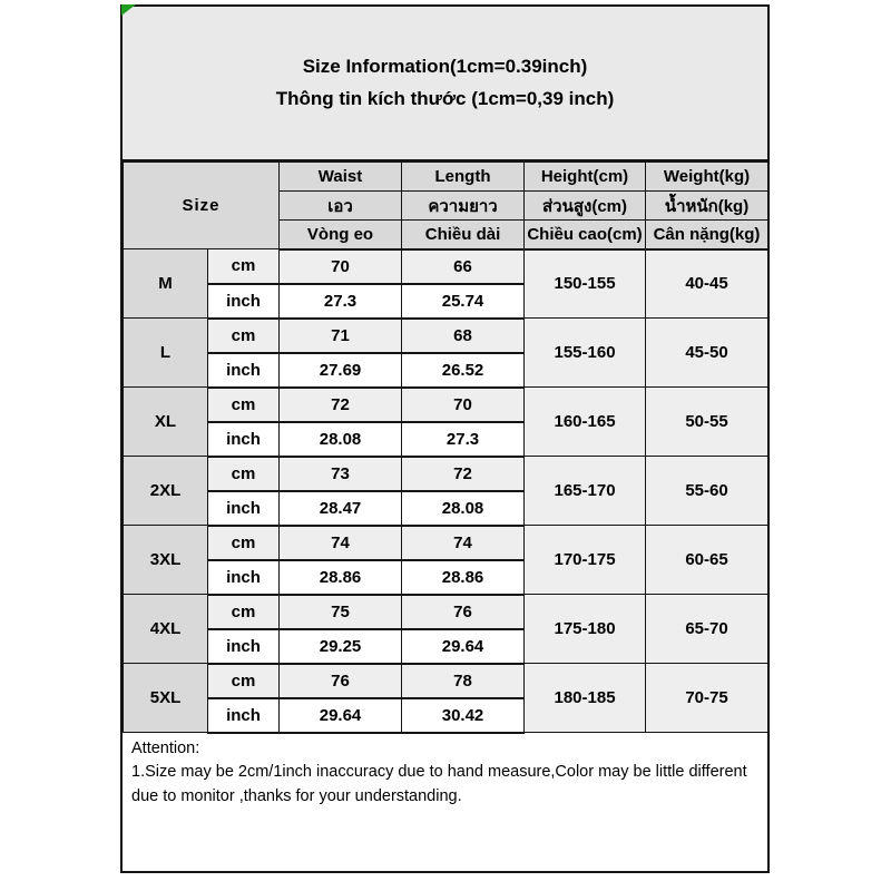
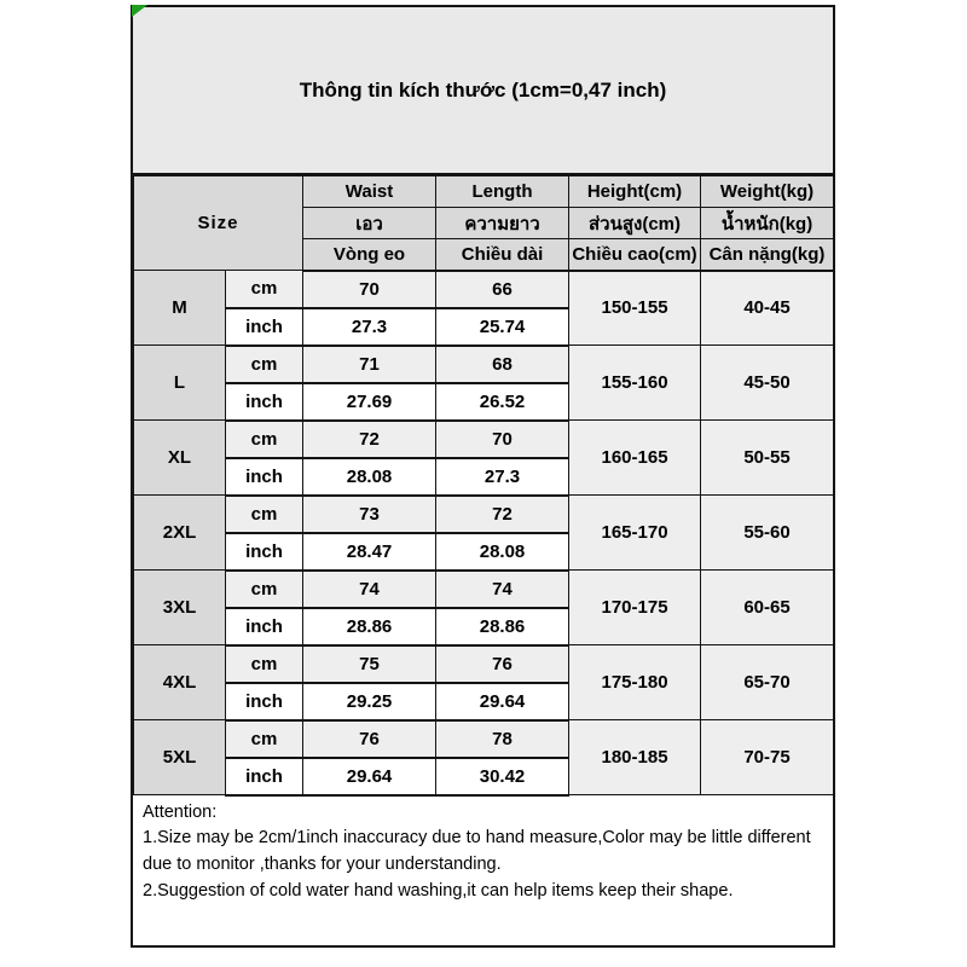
- Size Information(1cm=0.39inch)
- Thông tin kích thước (1cm=0,39 inch)
+ Thông tin kích thước (1cm=0,47 inch)
  Size	Waist	Length	Height(cm)	Weight(kg)
  เอว	ความยาว	ส่วนสูง(cm)	น้ำหนัก(kg)
  Vòng eo	Chiều dài	Chiều cao(cm)	Cân nặng(kg)
  M	cm	70	66	150-155	40-45
  inch	27.3	25.74
  L	cm	71	68	155-160	45-50
  inch	27.69	26.52
  XL	cm	72	70	160-165	50-55
  inch	28.08	27.3
  2XL	cm	73	72	165-170	55-60
  inch	28.47	28.08
  3XL	cm	74	74	170-175	60-65
  inch	28.86	28.86
  4XL	cm	75	76	175-180	65-70
  inch	29.25	29.64
  5XL	cm	76	78	180-185	70-75
  inch	29.64	30.42
  Attention:
  1.Size may be 2cm/1inch inaccuracy due to hand measure,Color may be little different due to monitor ,thanks for your understanding.
+ 2.Suggestion of cold water hand washing,it can help items keep their shape.
